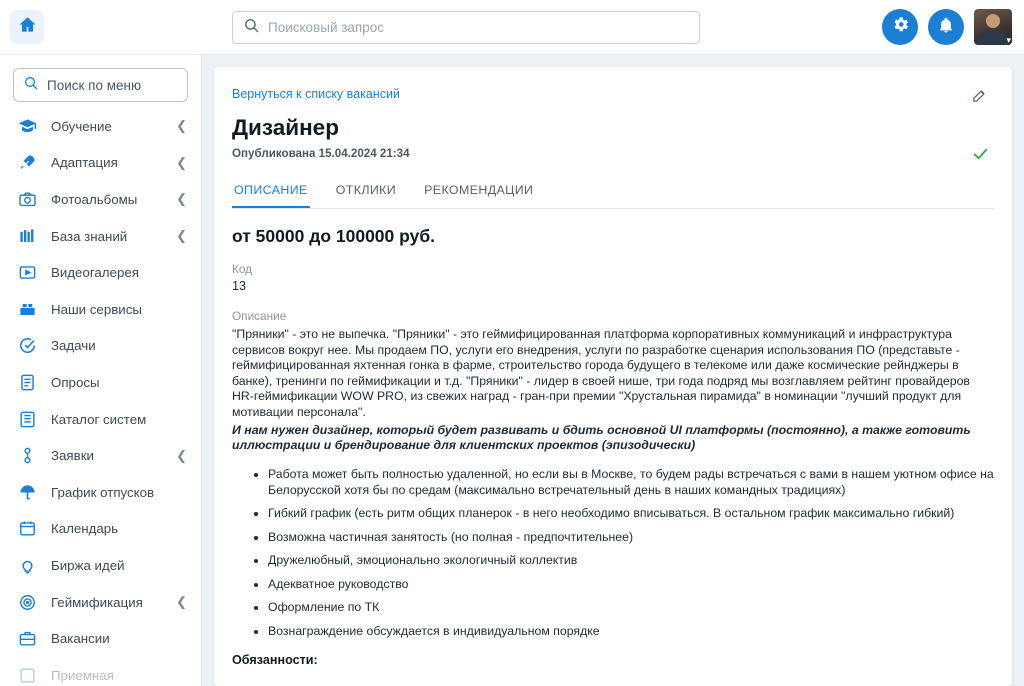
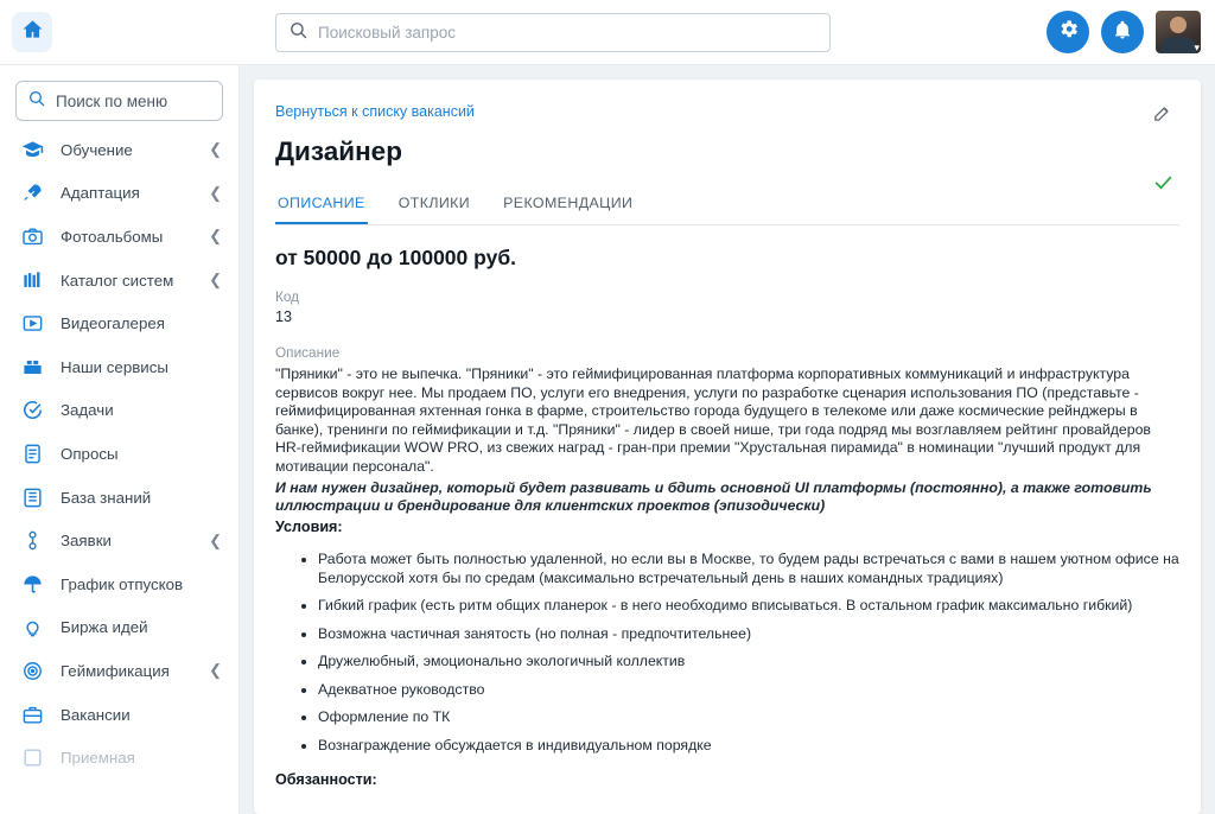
  Поисковый запрос
  ▾
  Поиск по меню
  Обучение
  ❮
  Адаптация
  ❮
  Фотоальбомы
  ❮
- База знаний
+ Каталог систем
  ❮
  Видеогалерея
  Наши сервисы
  Задачи
  Опросы
- Каталог систем
+ База знаний
  Заявки
  ❮
  График отпусков
- Календарь
  Биржа идей
  Геймификация
  ❮
  Вакансии
  Приемная
  Вернуться к списку вакансий
  Дизайнер
- Опубликована 15.04.2024 21:34
  ОПИСАНИЕ
  ОТКЛИКИ
  РЕКОМЕНДАЦИИ
  от 50000 до 100000 руб.
  Код
  13
  Описание
  "Пряники" - это не выпечка. "Пряники" - это геймифицированная платформа корпоративных коммуникаций и инфраструктура сервисов вокруг нее. Мы продаем ПО, услуги его внедрения, услуги по разработке сценария использования ПО (представьте - геймифицированная яхтенная гонка в фарме, строительство города будущего в телекоме или даже космические рейнджеры в банке), тренинги по геймификации и т.д. "Пряники" - лидер в своей нише, три года подряд мы возглавляем рейтинг провайдеров HR-геймификации WOW PRO, из свежих наград - гран-при премии "Хрустальная пирамида" в номинации "лучший продукт для мотивации персонала".
  И нам нужен дизайнер, который будет развивать и бдить основной UI платформы (постоянно), а также готовить иллюстрации и брендирование для клиентских проектов (эпизодически)
+ Условия:
  Работа может быть полностью удаленной, но если вы в Москве, то будем рады встречаться с вами в нашем уютном офисе на Белорусской хотя бы по средам (максимально встречательный день в наших командных традициях)
  Гибкий график (есть ритм общих планерок - в него необходимо вписываться. В остальном график максимально гибкий)
  Возможна частичная занятость (но полная - предпочтительнее)
  Дружелюбный, эмоционально экологичный коллектив
  Адекватное руководство
  Оформление по ТК
  Вознаграждение обсуждается в индивидуальном порядке
  Обязанности:
